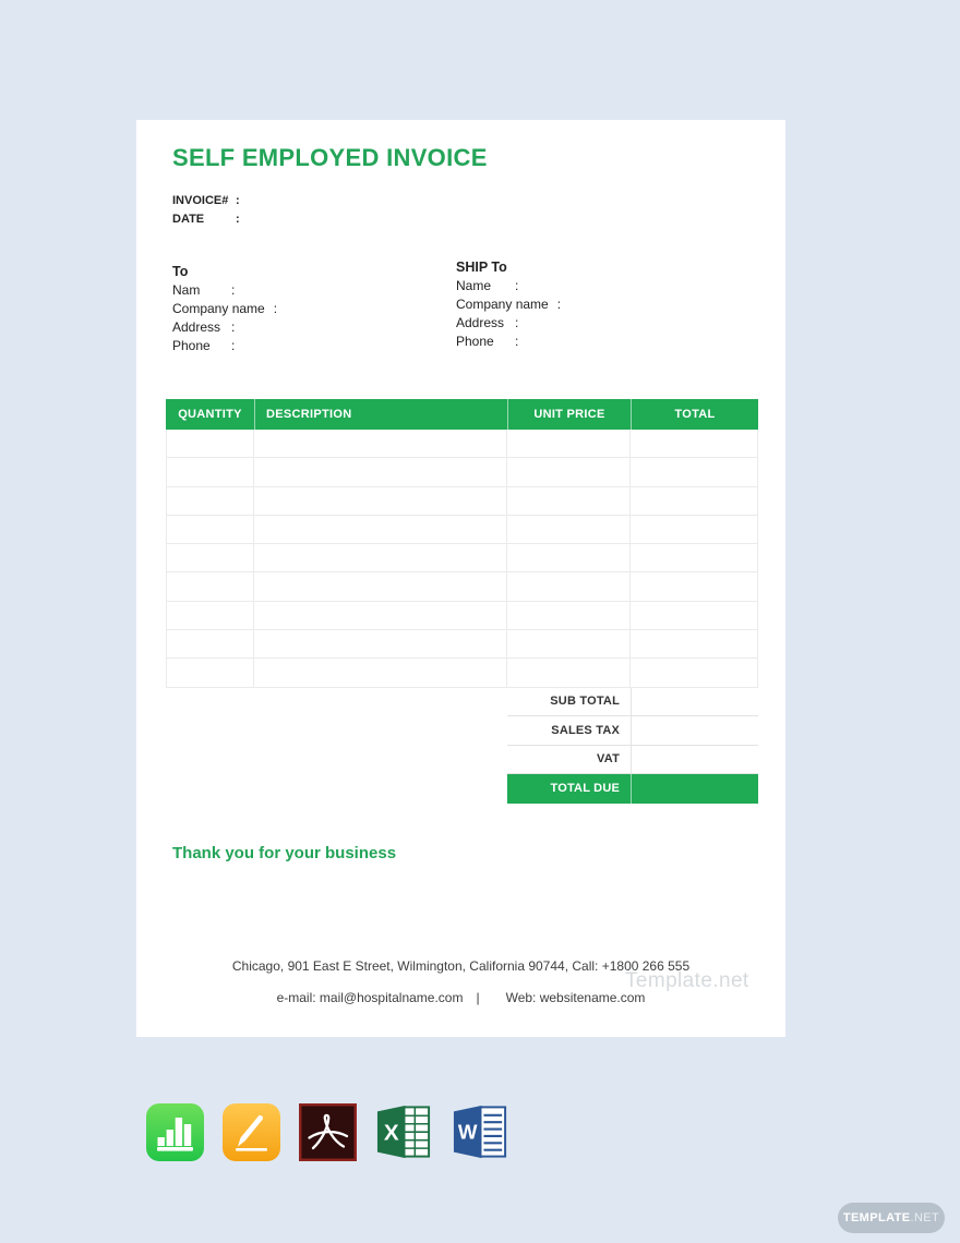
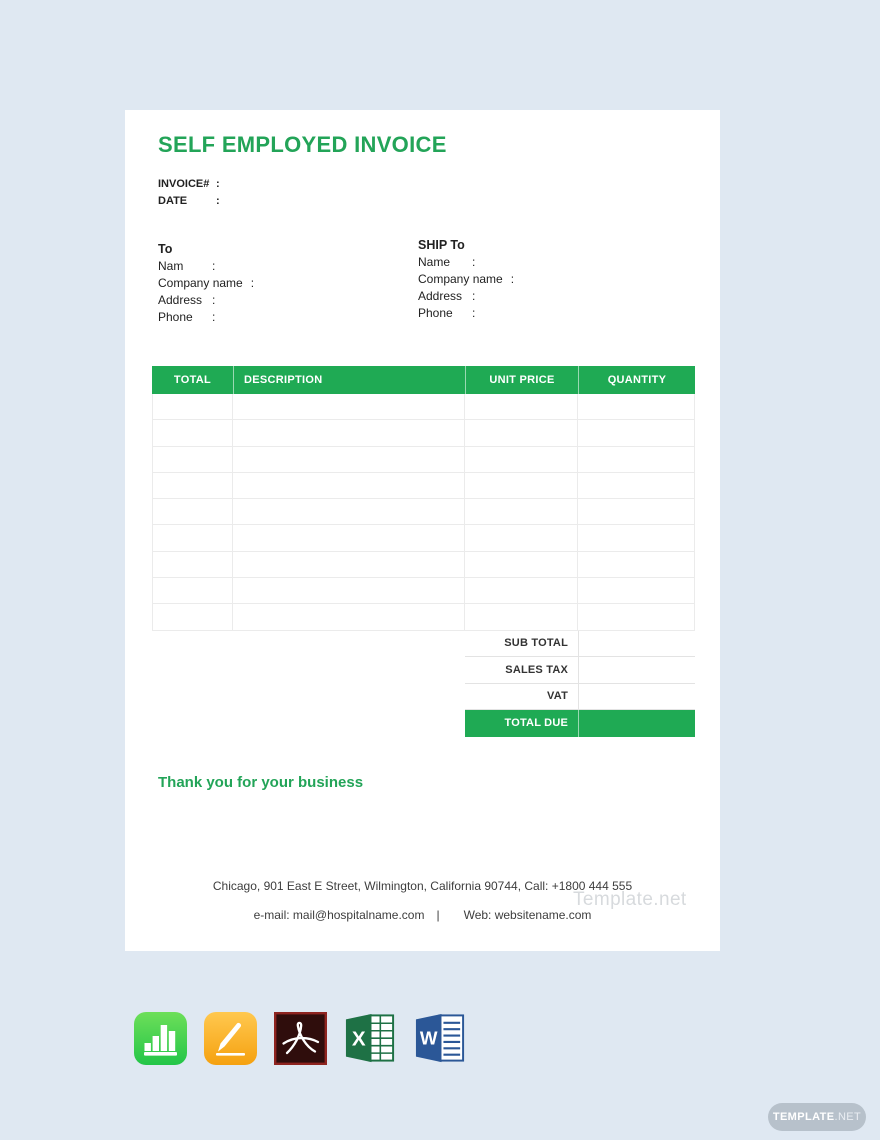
  SELF EMPLOYED INVOICE
  INVOICE#
  :
  DATE
  :
  To
  Nam
  :
  Company name
  :
  Address
  :
  Phone
  :
  SHIP To
  Name
  :
  Company name
  :
  Address
  :
  Phone
  :
- QUANTITY
+ TOTAL
  DESCRIPTION
  UNIT PRICE
- TOTAL
+ QUANTITY
  SUB TOTAL
  SALES TAX
  VAT
  TOTAL DUE
  Thank you for your business
- Chicago, 901 East E Street, Wilmington, California 90744, Call: +1800 266 555
+ Chicago, 901 East E Street, Wilmington, California 90744, Call: +1800 444 555
  e-mail: mail@hospitalname.com
  |
  Web: websitename.com
  Template.net
  X
  W
  TEMPLATE
  .NET
